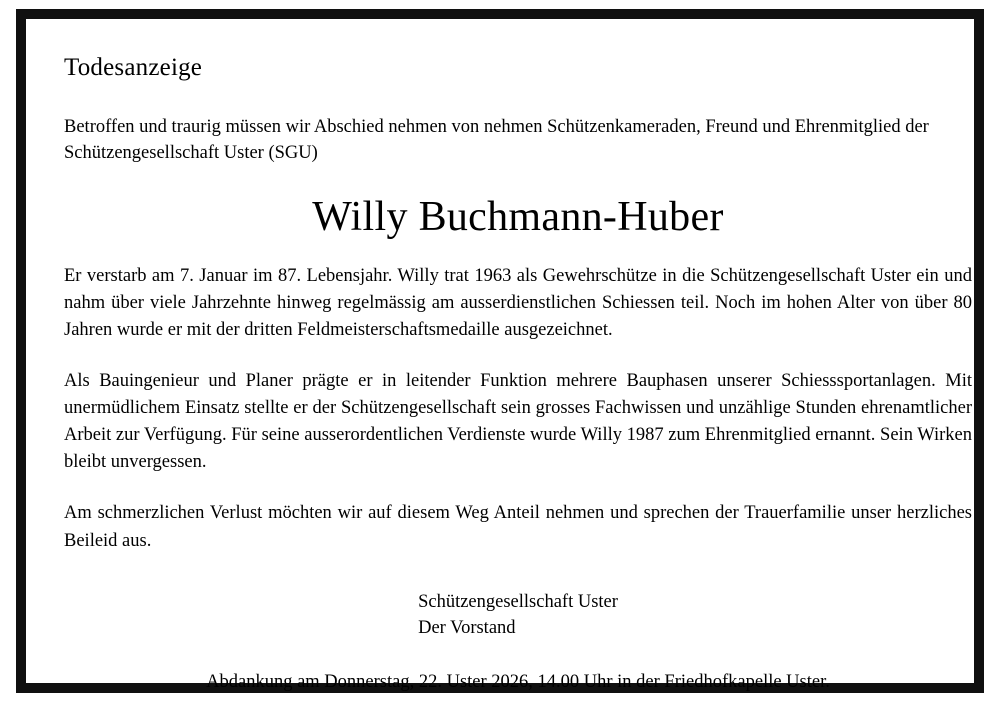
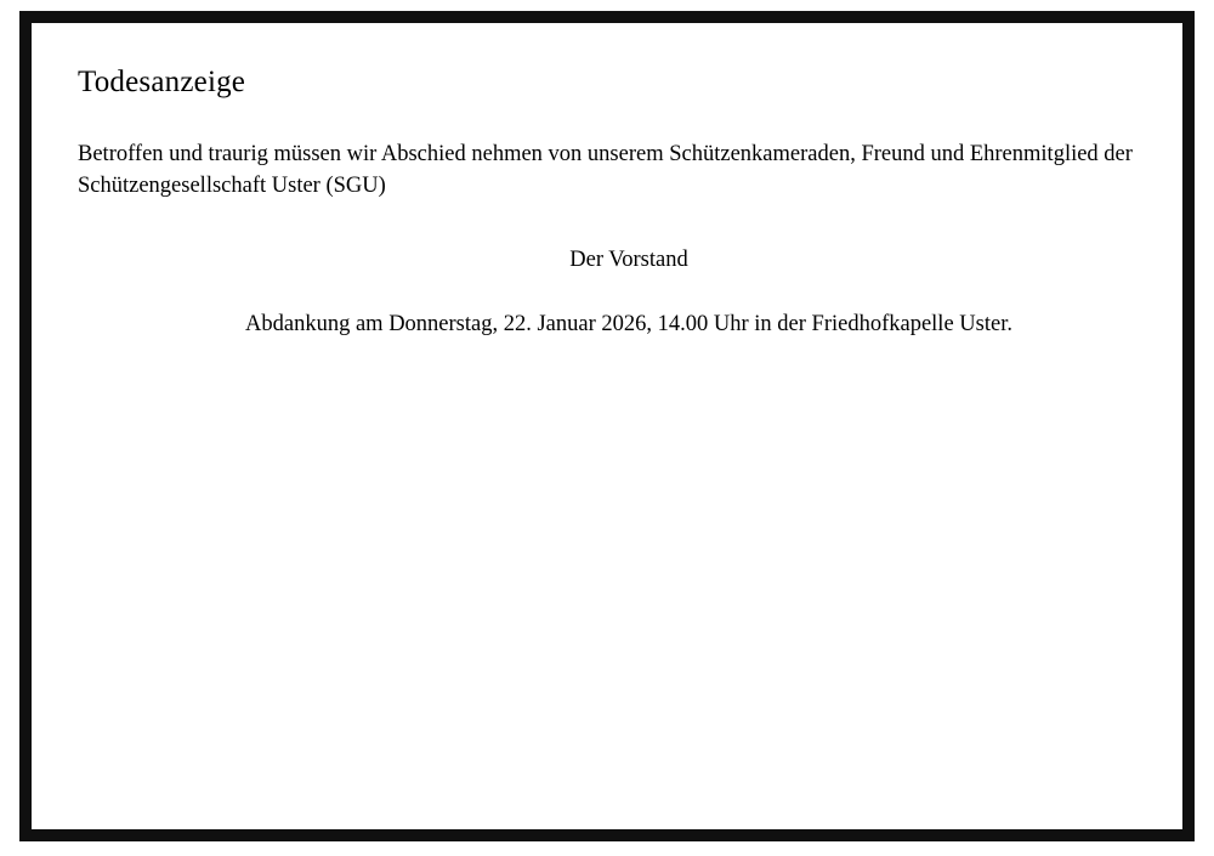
  Todesanzeige
- Betroffen und traurig müssen wir Abschied nehmen von nehmen Schützenkameraden, Freund und Ehrenmitglied der Schützengesellschaft Uster (SGU)
+ Betroffen und traurig müssen wir Abschied nehmen von unserem Schützenkameraden, Freund und Ehrenmitglied der Schützengesellschaft Uster (SGU)
- Willy Buchmann-Huber
- Er verstarb am 7. Januar im 87. Lebensjahr. Willy trat 1963 als Gewehrschütze in die Schützengesellschaft Uster ein und nahm über viele Jahrzehnte hinweg regelmässig am ausserdienstlichen Schiessen teil. Noch im hohen Alter von über 80 Jahren wurde er mit der dritten Feldmeisterschaftsmedaille ausgezeichnet.
- Als Bauingenieur und Planer prägte er in leitender Funktion mehrere Bauphasen unserer Schiesssportanlagen. Mit unermüdlichem Einsatz stellte er der Schützengesellschaft sein grosses Fachwissen und unzählige Stunden ehrenamtlicher Arbeit zur Verfügung. Für seine ausserordentlichen Verdienste wurde Willy 1987 zum Ehrenmitglied ernannt. Sein Wirken bleibt unvergessen.
- Am schmerzlichen Verlust möchten wir auf diesem Weg Anteil nehmen und sprechen der Trauerfamilie unser herzliches Beileid aus.
- Schützengesellschaft Uster
  Der Vorstand
- Abdankung am Donnerstag, 22. Uster 2026, 14.00 Uhr in der Friedhofkapelle Uster.
+ Abdankung am Donnerstag, 22. Januar 2026, 14.00 Uhr in der Friedhofkapelle Uster.
